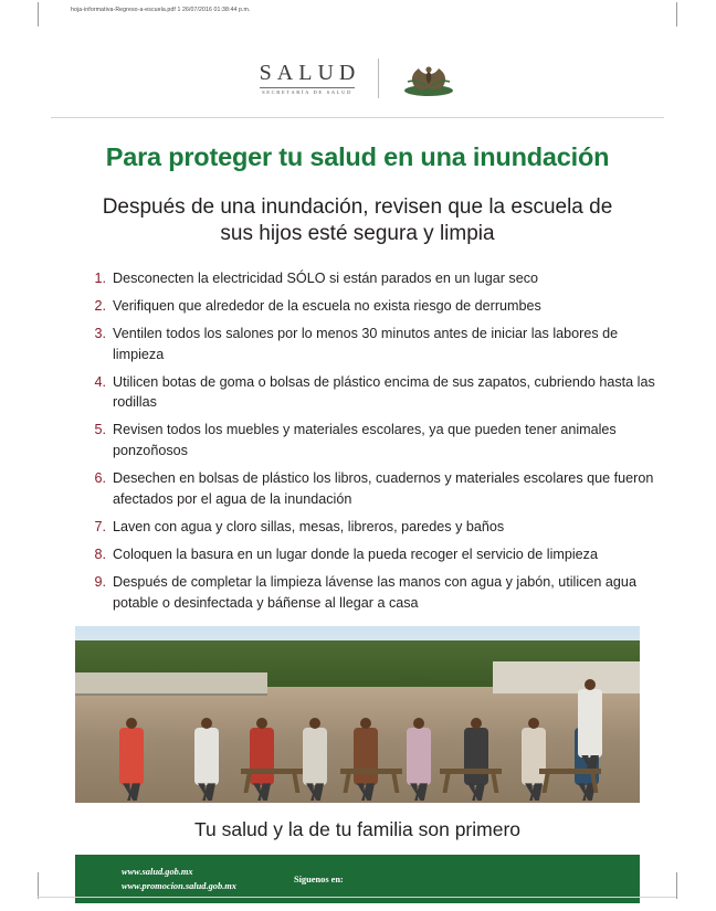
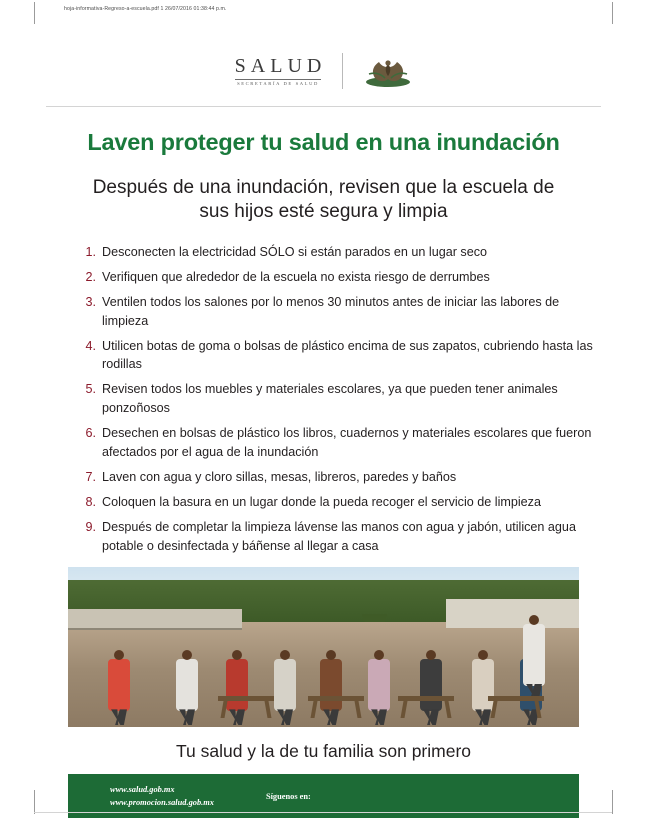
  SALUD
- Para proteger tu salud en una inundación
+ Laven proteger tu salud en una inundación
  Después de una inundación, revisen que la escuela de sus hijos esté segura y limpia
  1.
  Desconecten la electricidad SÓLO si están parados en un lugar seco
  2.
  Verifiquen que alrededor de la escuela no exista riesgo de derrumbes
  3.
  Ventilen todos los salones por lo menos 30 minutos antes de iniciar las labores de limpieza
  4.
  Utilicen botas de goma o bolsas de plástico encima de sus zapatos, cubriendo hasta las rodillas
  5.
  Revisen todos los muebles y materiales escolares, ya que pueden tener animales ponzoñosos
  6.
  Desechen en bolsas de plástico los libros, cuadernos y materiales escolares que fueron afectados por el agua de la inundación
  7.
  Laven con agua y cloro sillas, mesas, libreros, paredes y baños
  8.
  Coloquen la basura en un lugar donde la pueda recoger el servicio de limpieza
  9.
  Después de completar la limpieza lávense las manos con agua y jabón, utilicen agua potable o desinfectada y báñense al llegar a casa
  Tu salud y la de tu familia son primero
  www.salud.gob.mx
  www.promocion.salud.gob.mx
  Síguenos en:
